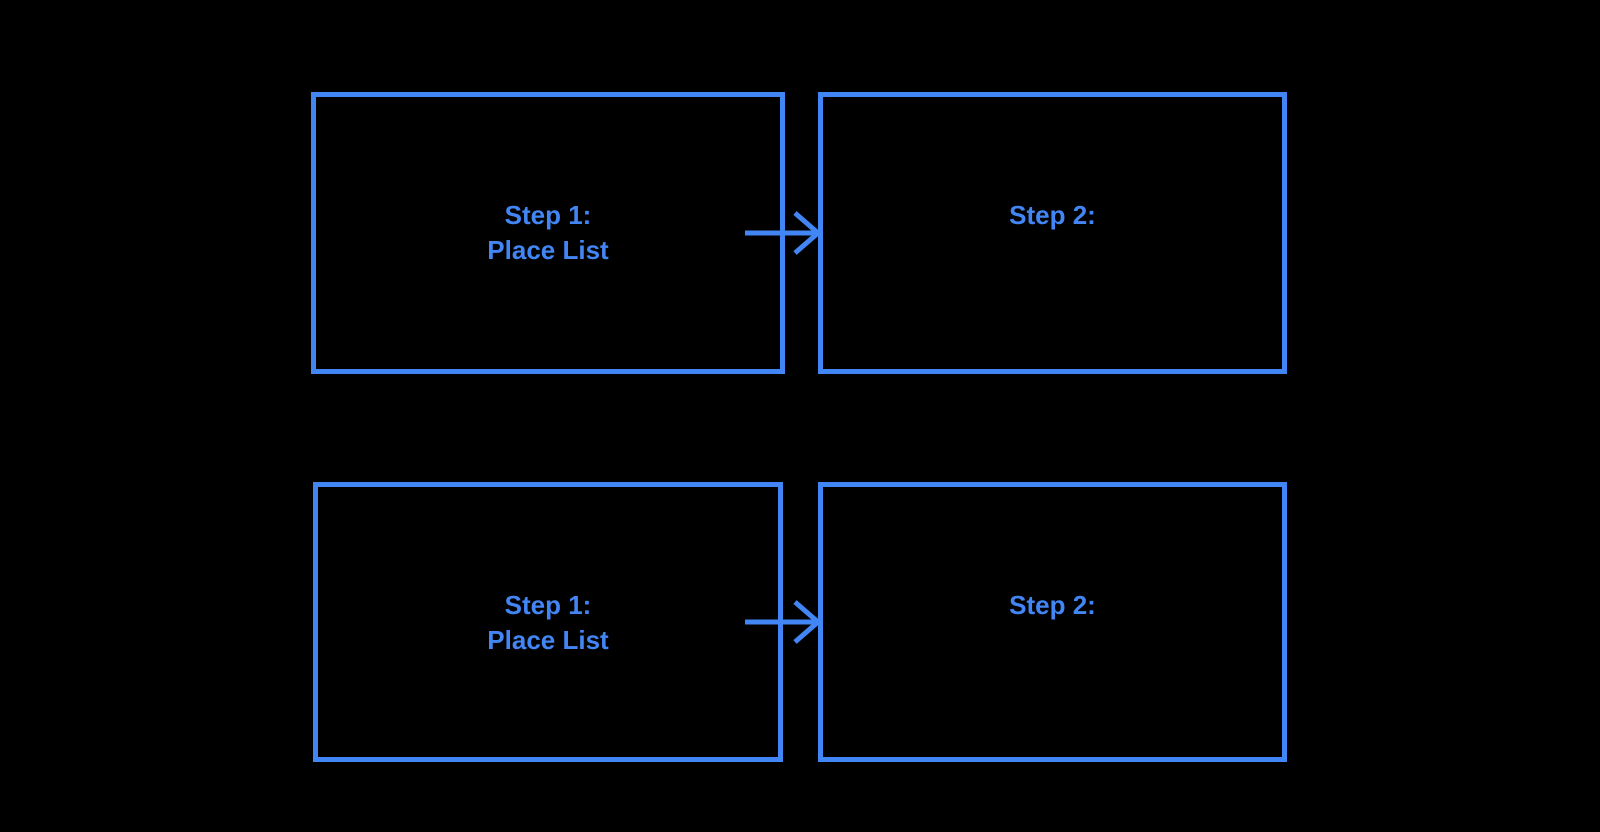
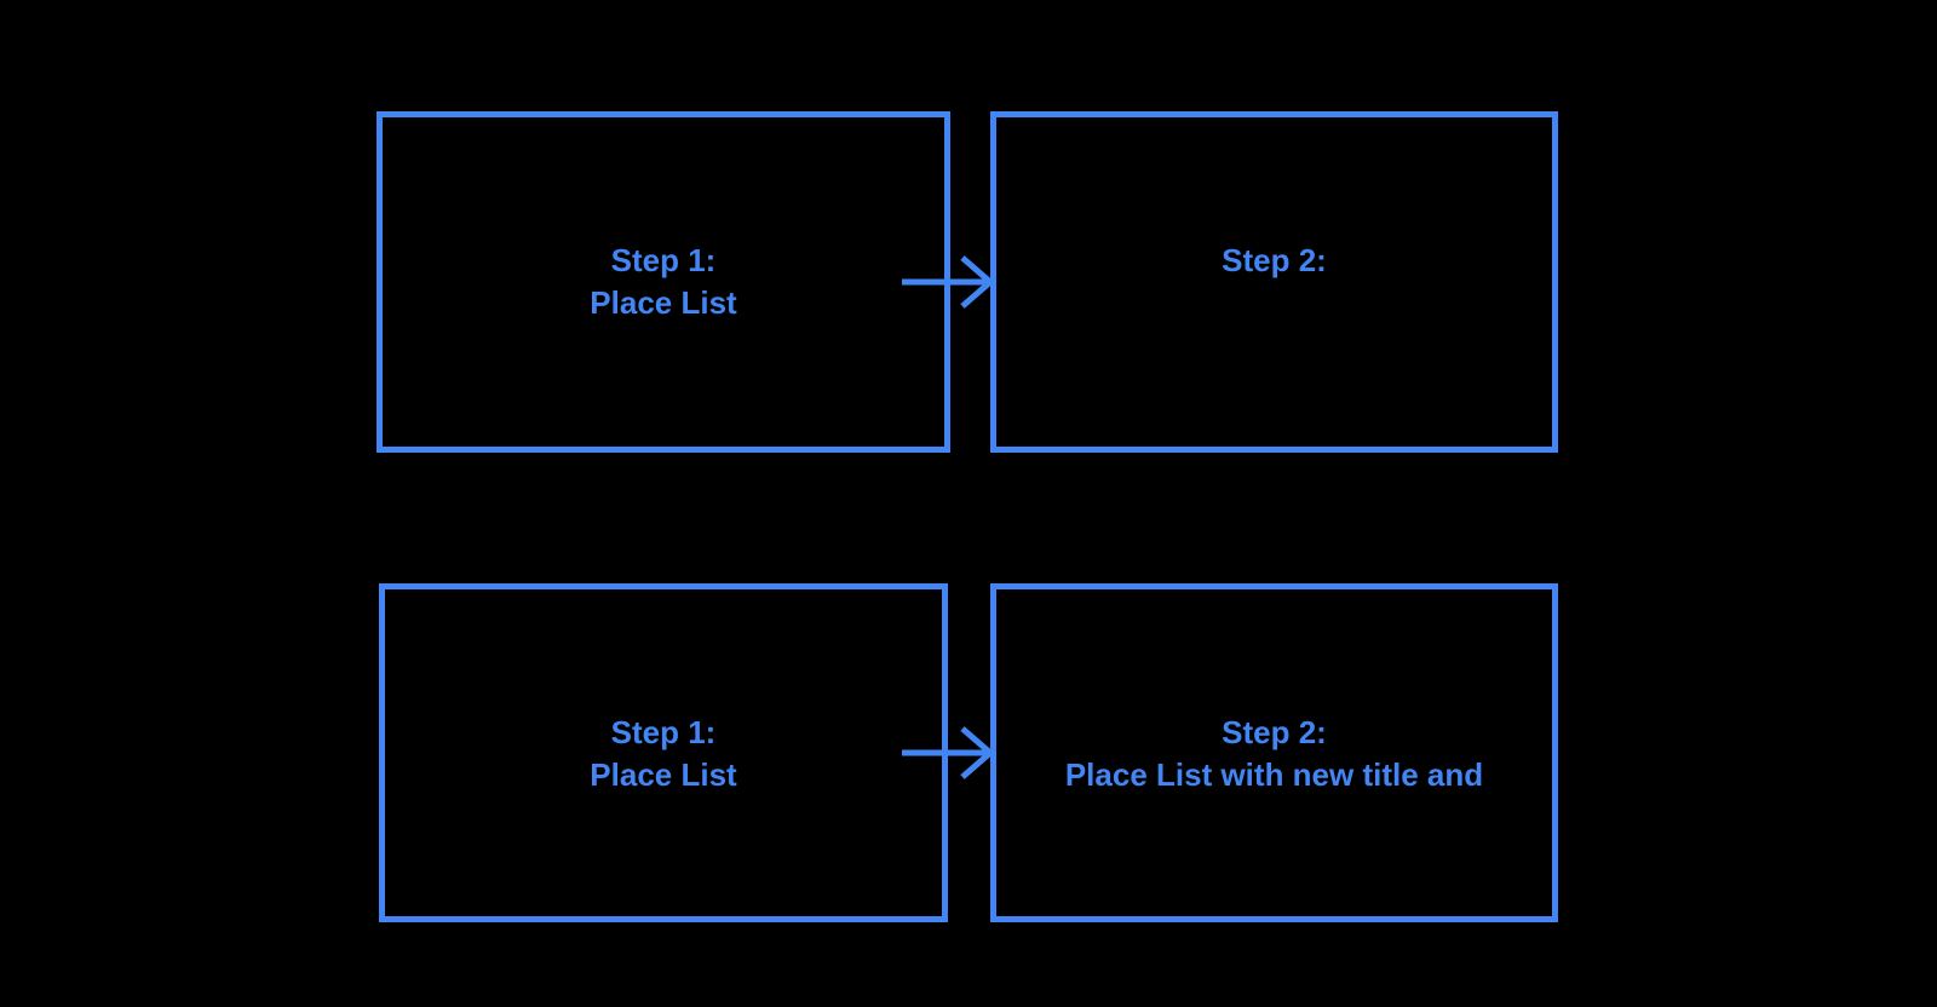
  Step 1:
  Place List
  Step 2:
  Step 1:
  Place List
  Step 2:
+ Place List with new title and
